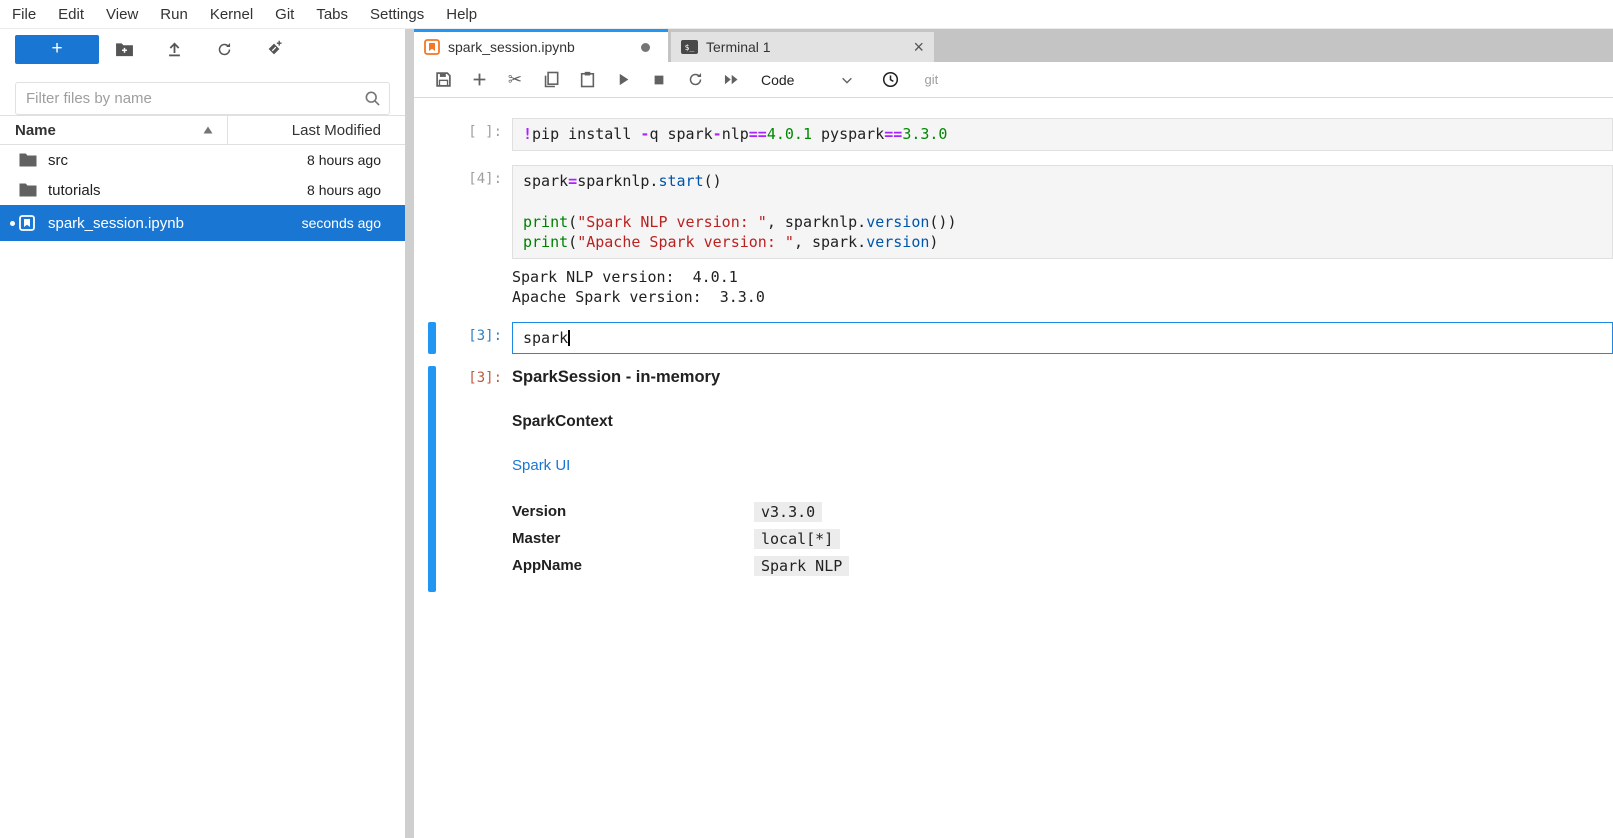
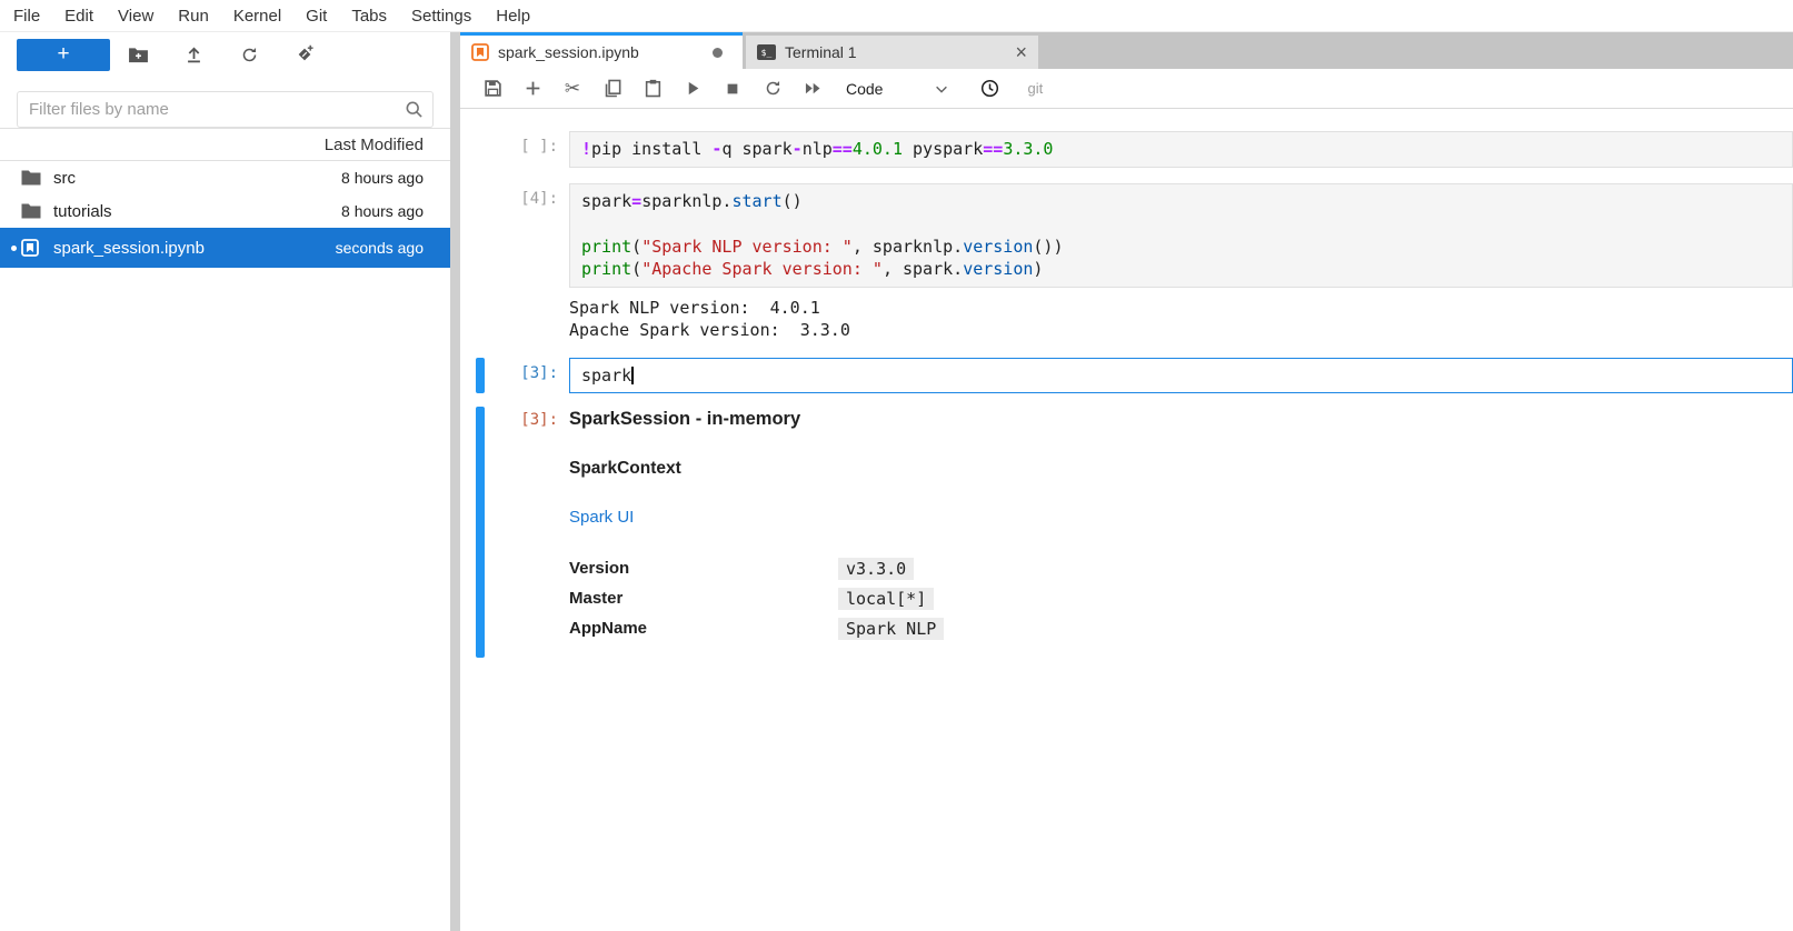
  File
  Edit
  View
  Run
  Kernel
  Git
  Tabs
  Settings
  Help
  +
  Filter files by name
- Name
  Last Modified
  src
  8 hours ago
  tutorials
  8 hours ago
  spark_session.ipynb
  seconds ago
  spark_session.ipynb
  $_
  Terminal 1
  ×
  ✂
  Code
  git
  [ ]:
  !pip install -q spark-nlp==4.0.1 pyspark==3.3.0
  [4]:
  spark=sparknlp.start()
  print("Spark NLP version: ", sparknlp.version())
  print("Apache Spark version: ", spark.version)
  Spark NLP version: 4.0.1
  Apache Spark version: 3.3.0
  [3]:
  spark
  [3]:
  SparkSession - in-memory
  SparkContext
  Spark UI
  Version
  v3.3.0
  Master
  local[*]
  AppName
  Spark NLP
